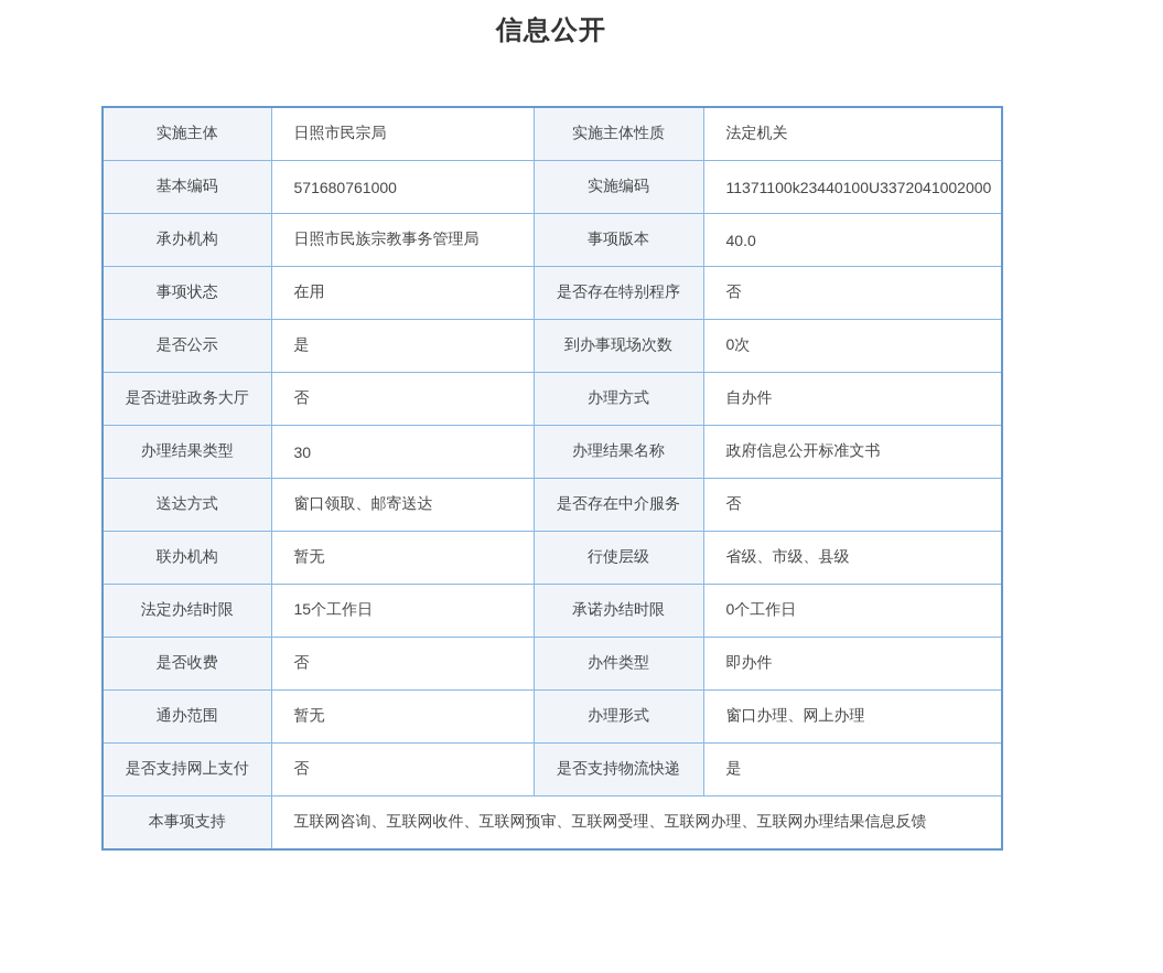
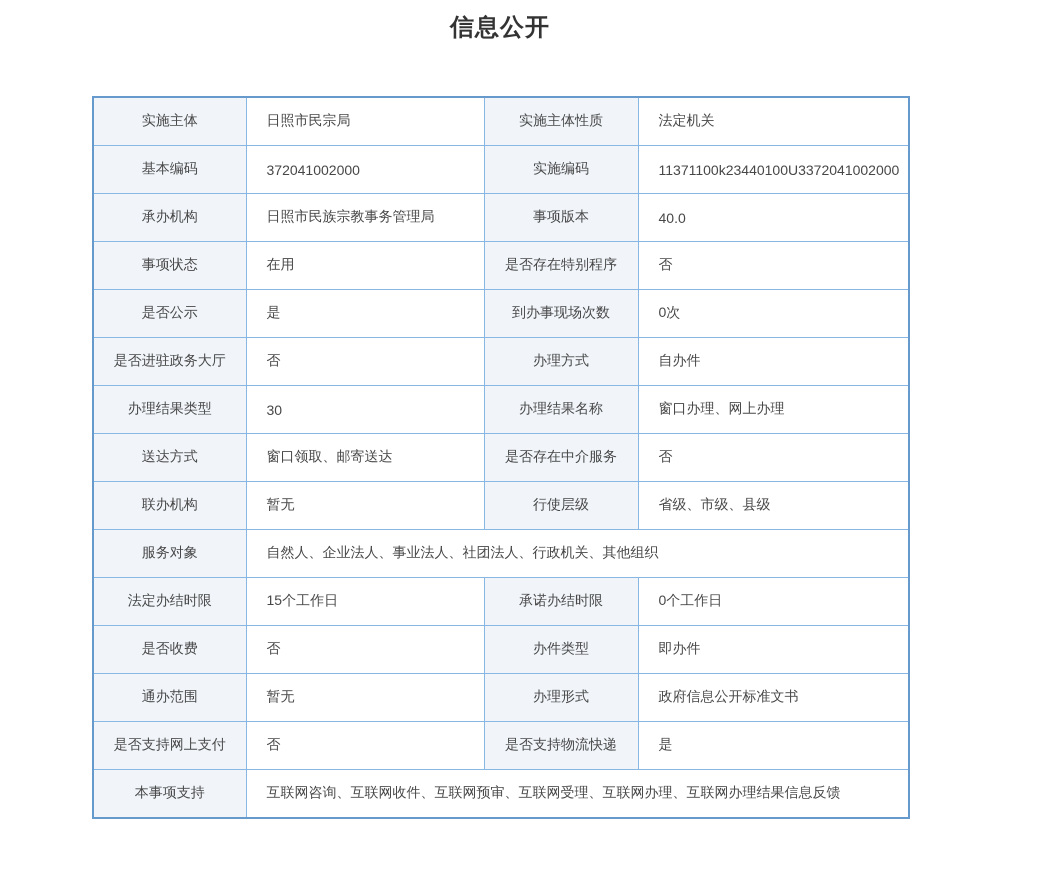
  信息公开
  实施主体	日照市民宗局	实施主体性质	法定机关
- 基本编码	571680761000	实施编码	11371100k23440100U3372041002000
+ 基本编码	372041002000	实施编码	11371100k23440100U3372041002000
  承办机构	日照市民族宗教事务管理局	事项版本	40.0
  事项状态	在用	是否存在特别程序	否
  是否公示	是	到办事现场次数	0次
  是否进驻政务大厅	否	办理方式	自办件
- 办理结果类型	30	办理结果名称	政府信息公开标准文书
+ 办理结果类型	30	办理结果名称	窗口办理、网上办理
  送达方式	窗口领取、邮寄送达	是否存在中介服务	否
  联办机构	暂无	行使层级	省级、市级、县级
+ 服务对象	自然人、企业法人、事业法人、社团法人、行政机关、其他组织
  法定办结时限	15个工作日	承诺办结时限	0个工作日
  是否收费	否	办件类型	即办件
- 通办范围	暂无	办理形式	窗口办理、网上办理
+ 通办范围	暂无	办理形式	政府信息公开标准文书
  是否支持网上支付	否	是否支持物流快递	是
  本事项支持	互联网咨询、互联网收件、互联网预审、互联网受理、互联网办理、互联网办理结果信息反馈
